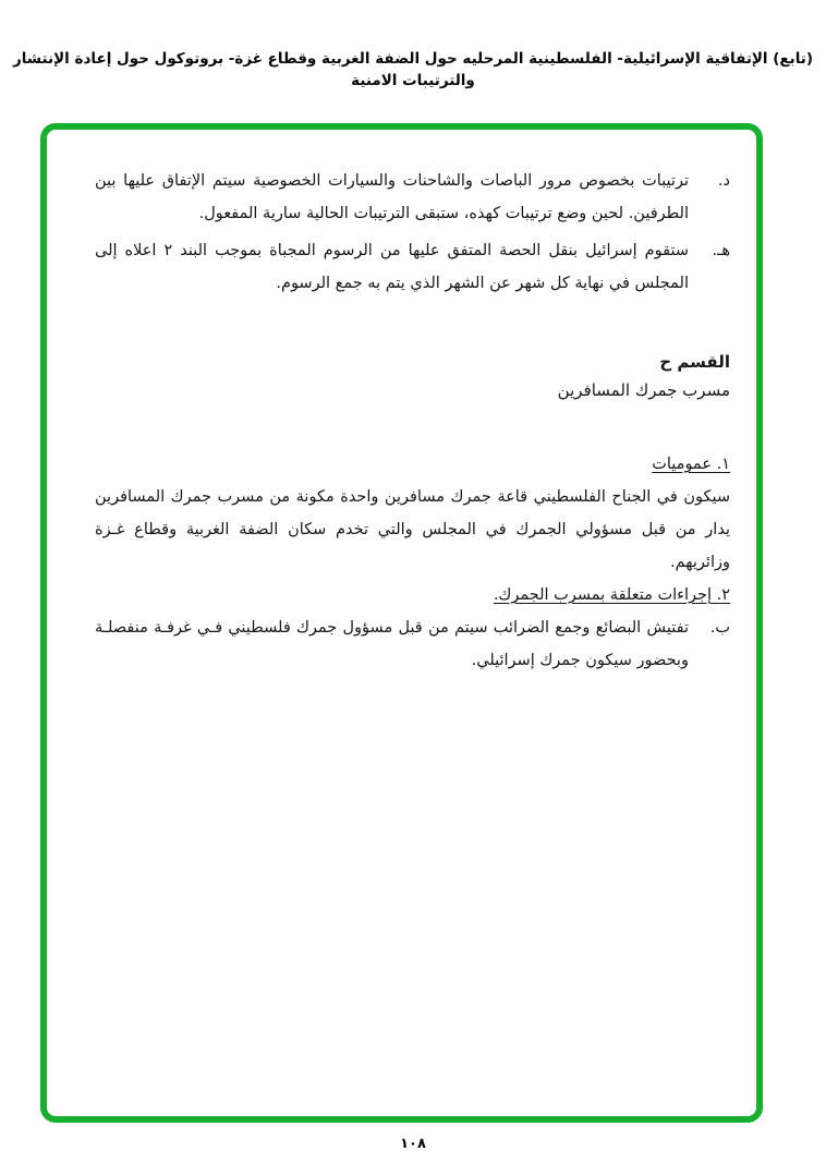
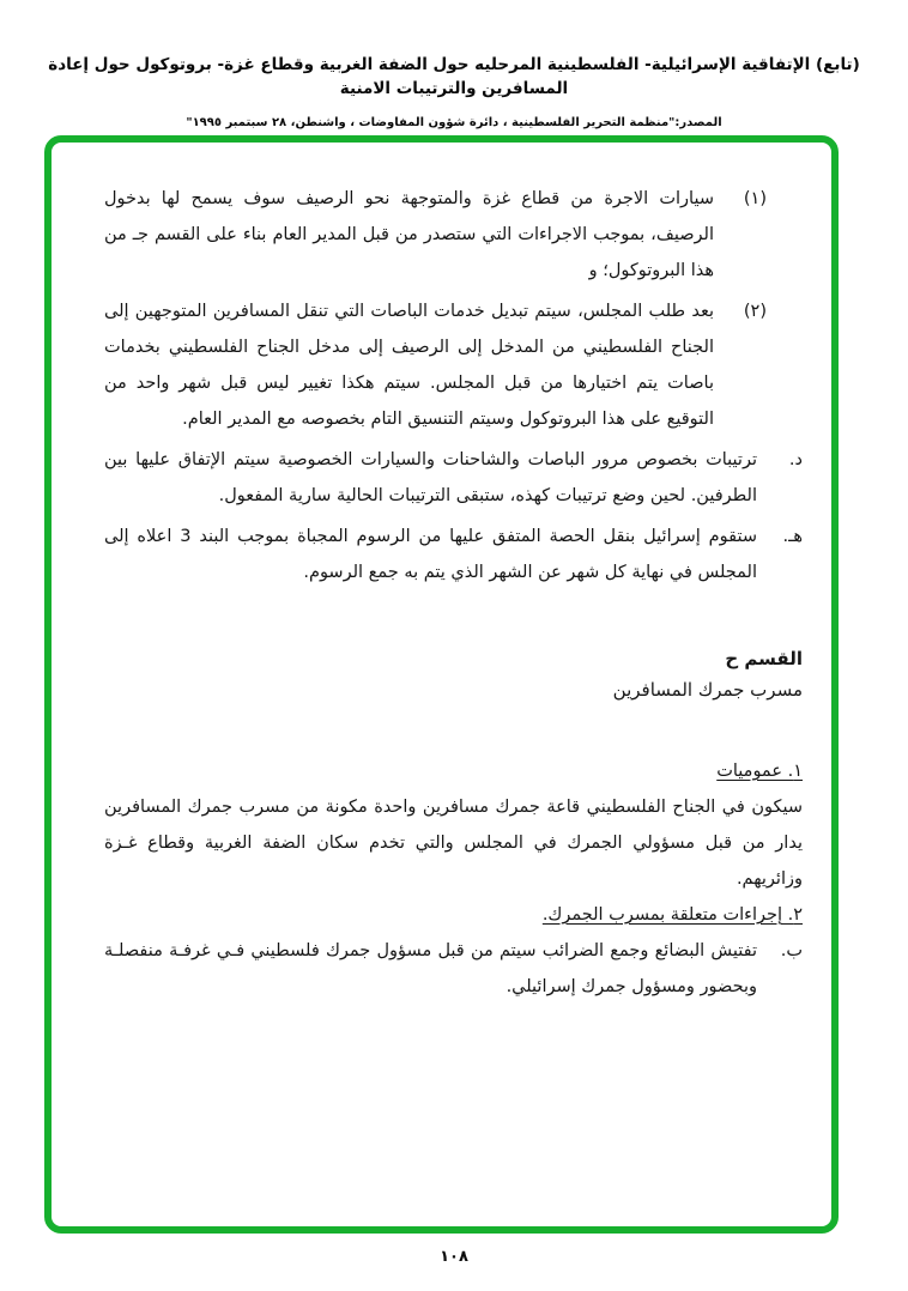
- (تابع) الإتفاقية الإسرائيلية- الفلسطينية المرحليه حول الضفة الغربية وقطاع غزة- بروتوكول حول إعادة الإنتشار والترتيبات الامنية
+ (تابع) الإتفاقية الإسرائيلية- الفلسطينية المرحليه حول الضفة الغربية وقطاع غزة- بروتوكول حول إعادة المسافرين والترتيبات الامنية
+ المصدر:"منظمة التحرير الفلسطينية ، دائرة شؤون المفاوضات ، واشنطن، ٢٨ سبتمبر ١٩٩٥"
+ (١)
+ سيارات الاجرة من قطاع غزة والمتوجهة نحو الرصيف سوف يسمح لها بدخول الرصيف، بموجب الاجراءات التي ستصدر من قبل المدير العام بناء على القسم جـ من هذا البروتوكول؛ و
+ (٢)
+ بعد طلب المجلس، سيتم تبديل خدمات الباصات التي تنقل المسافرين المتوجهين إلى الجناح الفلسطيني من المدخل إلى الرصيف إلى مدخل الجناح الفلسطيني بخدمات باصات يتم اختيارها من قبل المجلس. سيتم هكذا تغيير ليس قبل شهر واحد من التوقيع على هذا البروتوكول وسيتم التنسيق التام بخصوصه مع المدير العام.
  د.
  ترتيبات بخصوص مرور الباصات والشاحنات والسيارات الخصوصية سيتم الإتفاق عليها بين الطرفين. لحين وضع ترتيبات كهذه، ستبقى الترتيبات الحالية سارية المفعول.
  هـ.
- ستقوم إسرائيل بنقل الحصة المتفق عليها من الرسوم المجباة بموجب البند ٢ اعلاه إلى المجلس في نهاية كل شهر عن الشهر الذي يتم به جمع الرسوم.
+ ستقوم إسرائيل بنقل الحصة المتفق عليها من الرسوم المجباة بموجب البند 3 اعلاه إلى المجلس في نهاية كل شهر عن الشهر الذي يتم به جمع الرسوم.
  القسم ح
  مسرب جمرك المسافرين
  ١. عموميات
  سيكون في الجناح الفلسطيني قاعة جمرك مسافرين واحدة مكونة من مسرب جمرك المسافرين يدار من قبل مسؤولي الجمرك في المجلس والتي تخدم سكان الضفة الغربية وقطاع غـزة وزائريهم.
  ٢. إجراءات متعلقة بمسرب الجمرك.
  ب.
- تفتيش البضائع وجمع الضرائب سيتم من قبل مسؤول جمرك فلسطيني فـي غرفـة منفصلـة وبحضور سيكون جمرك إسرائيلي.
+ تفتيش البضائع وجمع الضرائب سيتم من قبل مسؤول جمرك فلسطيني فـي غرفـة منفصلـة وبحضور ومسؤول جمرك إسرائيلي.
  ١٠٨
